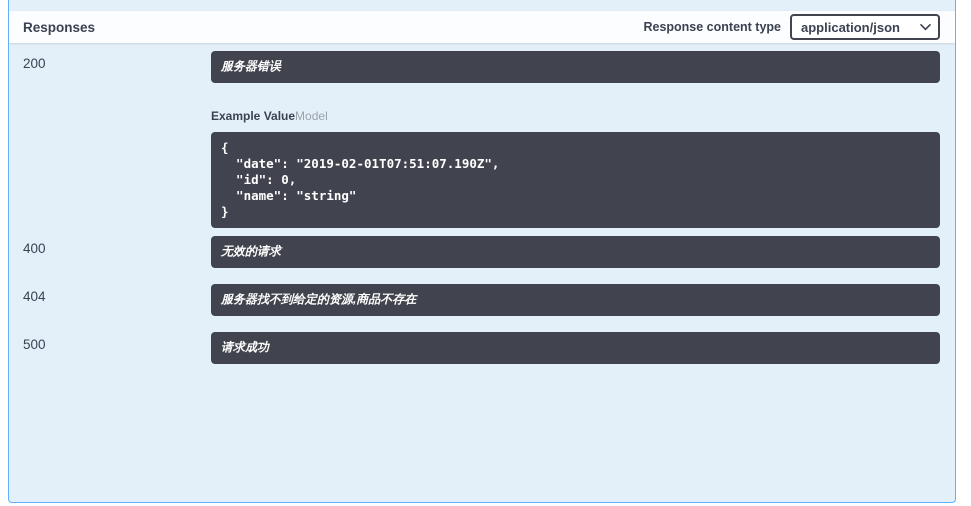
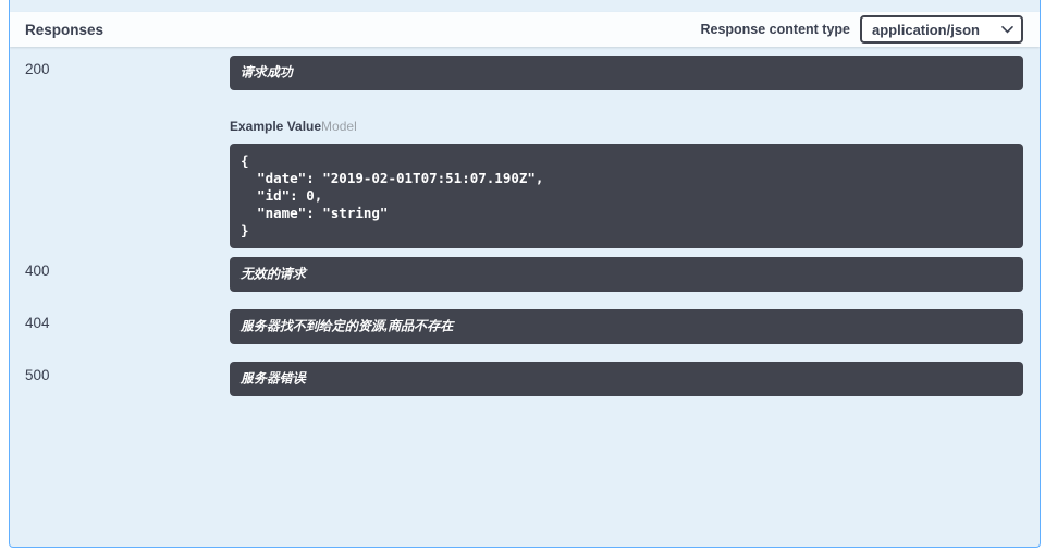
  Responses
  Response content type
  application/json
  200
- 服务器错误
+ 请求成功
  Example Value
  Model
  {
  "date": "2019-02-01T07:51:07.190Z",
  "id": 0,
  "name": "string"
  }
  400
  无效的请求
  404
  服务器找不到给定的资源,商品不存在
  500
- 请求成功
+ 服务器错误
